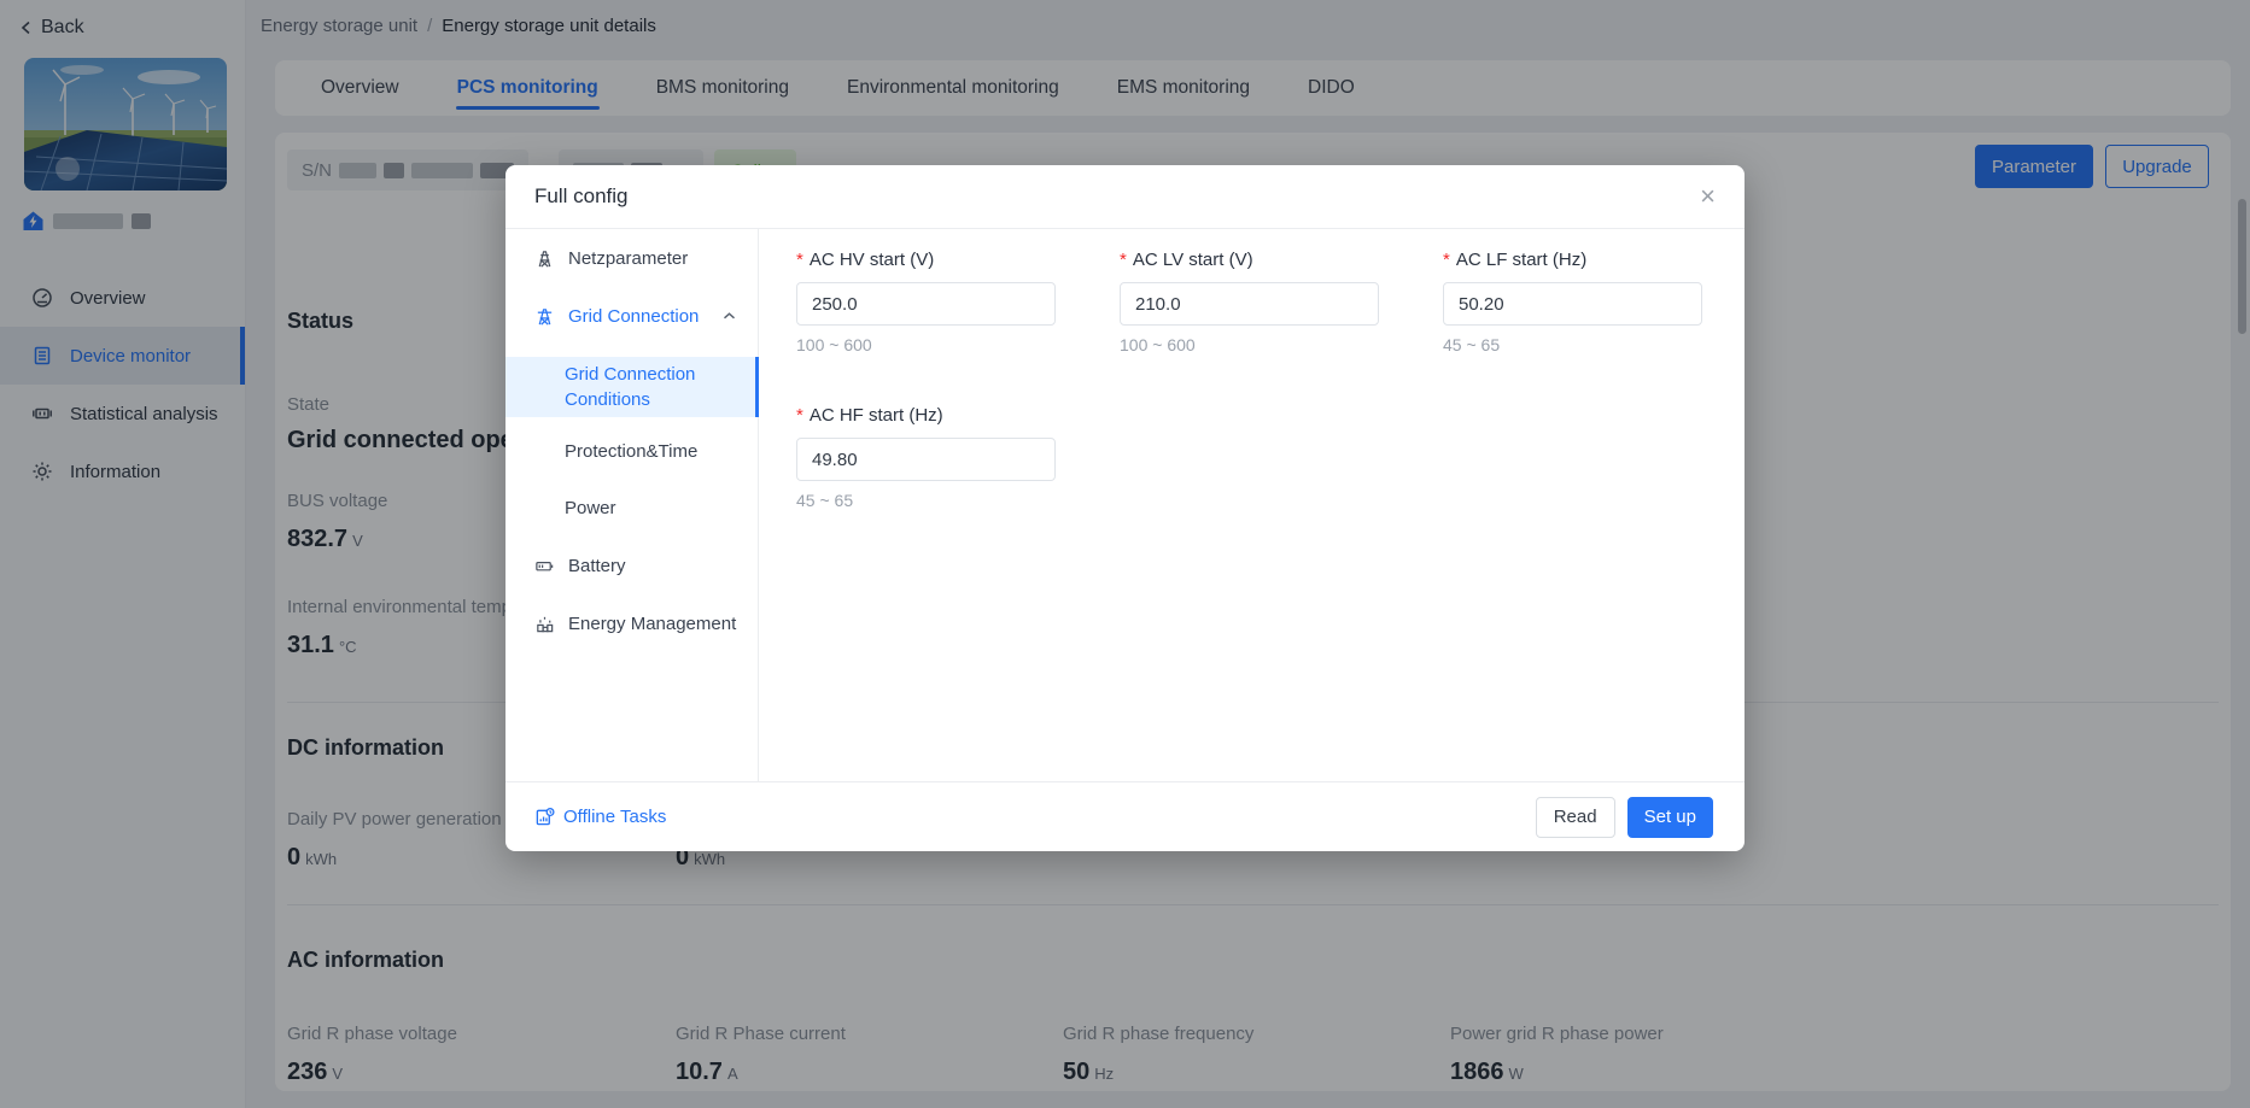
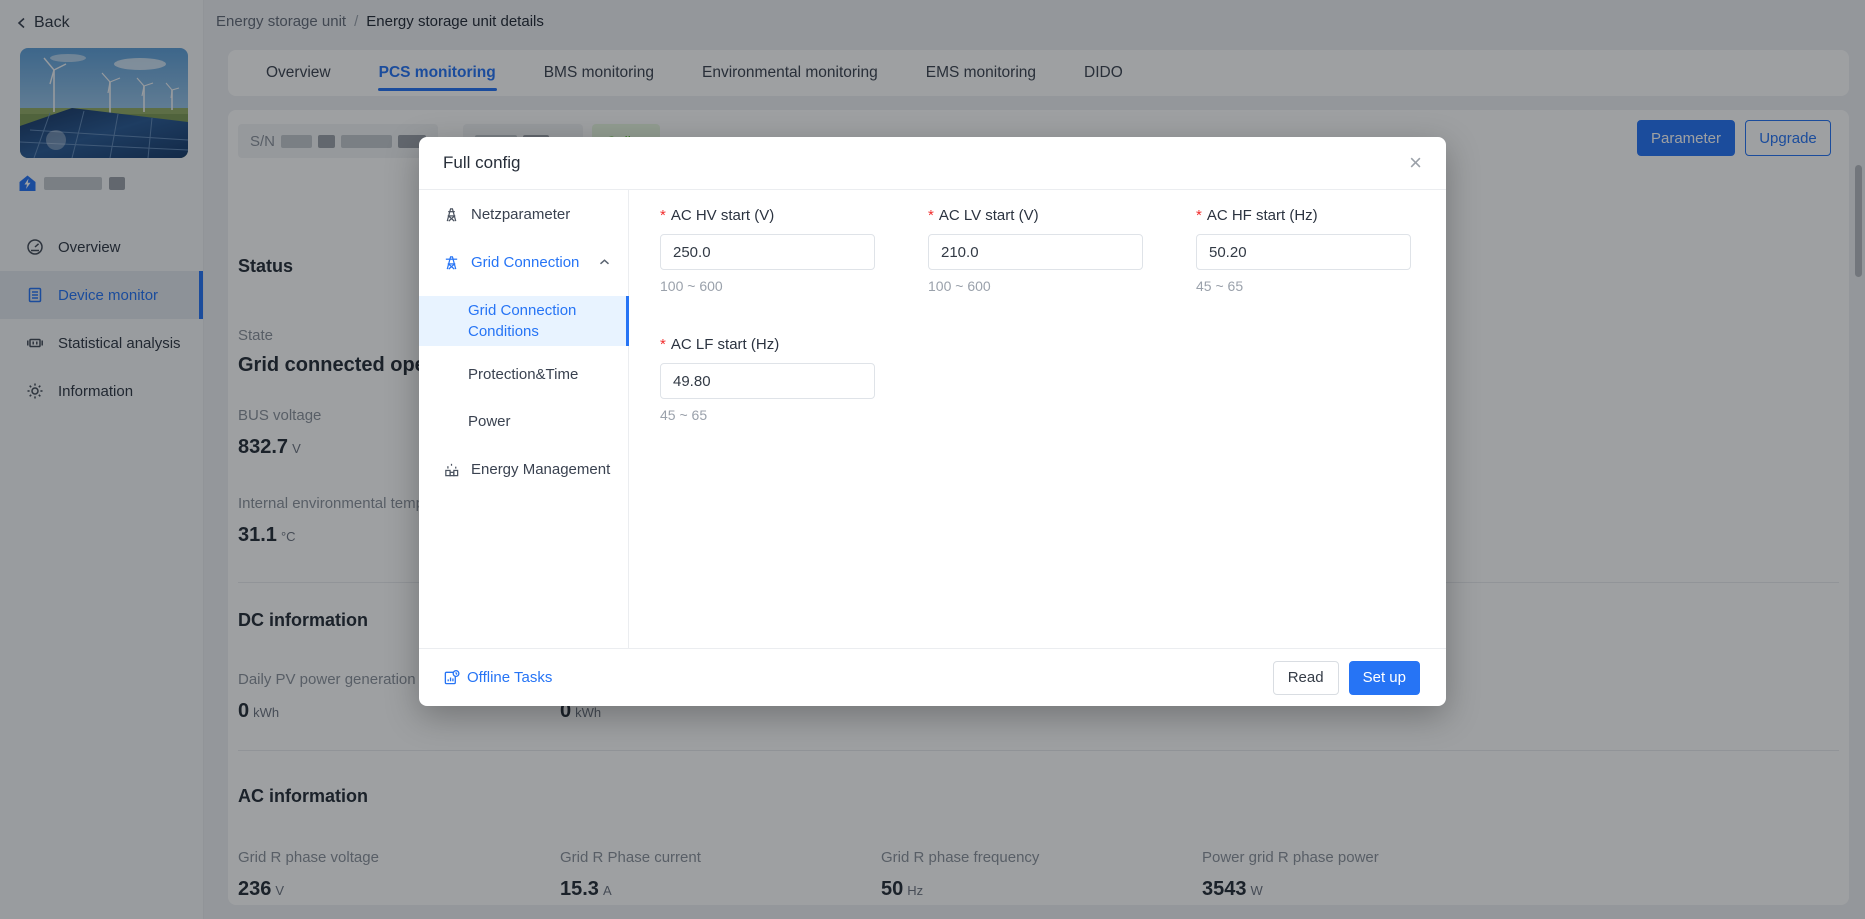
  Back
  Overview
  Device monitor
  Statistical analysis
  Information
  Energy storage unit
  /
  Energy storage unit details
  Overview
  PCS monitoring
  BMS monitoring
  Environmental monitoring
  EMS monitoring
  DIDO
  S/N
  Parameter
  Upgrade
  Status
  State
  BUS voltage
  832.7 V
  Internal environmental tem
  31.1 °C
  DC information
  Daily PV power generation
  0 kWh
  0 kWh
  AC information
  Grid R phase voltage
  236 V
  Grid R Phase current
- 10.7 A
+ 15.3 A
  Grid R phase frequency
  50 Hz
  Power grid R phase power
- 1866 W
+ 3543 W
  Full config
  ×
  Netzparameter
  Grid Connection
  Grid Connection Conditions
  Protection&Time
  Power
- Battery
  Energy Management
  *
  AC HV start (V)
  250.0
  100 ~ 600
  *
  AC LV start (V)
  210.0
  100 ~ 600
  *
- AC LF start (Hz)
+ AC HF start (Hz)
  50.20
  45 ~ 65
  *
- AC HF start (Hz)
+ AC LF start (Hz)
  49.80
  45 ~ 65
  Offline Tasks
  Read
  Set up
